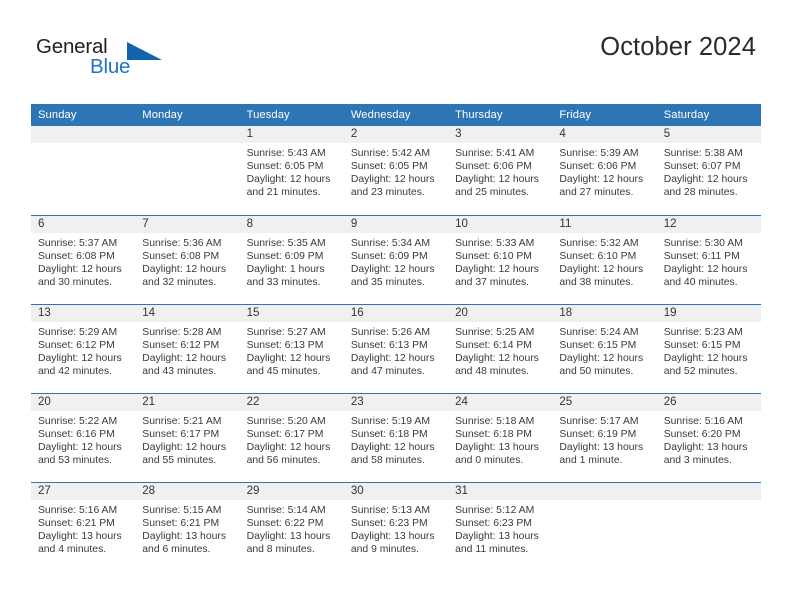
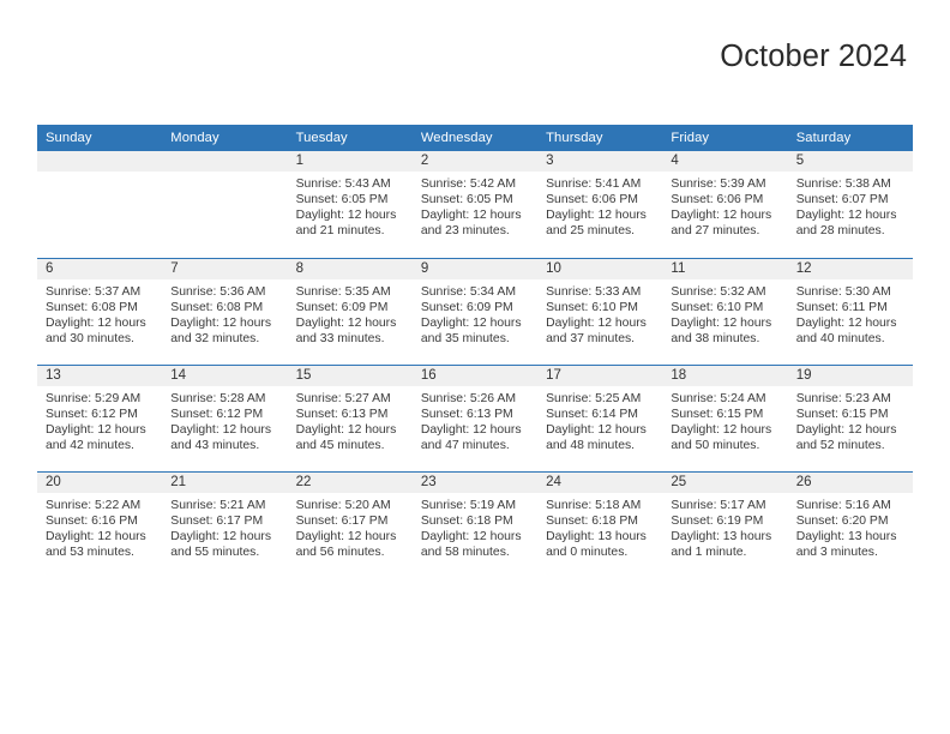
- General
- Blue
  October 2024
  Sunday	Monday	Tuesday	Wednesday	Thursday	Friday	Saturday
  		1Sunrise: 5:43 AMSunset: 6:05 PMDaylight: 12 hours and 21 minutes.	2Sunrise: 5:42 AMSunset: 6:05 PMDaylight: 12 hours and 23 minutes.	3Sunrise: 5:41 AMSunset: 6:06 PMDaylight: 12 hours and 25 minutes.	4Sunrise: 5:39 AMSunset: 6:06 PMDaylight: 12 hours and 27 minutes.	5Sunrise: 5:38 AMSunset: 6:07 PMDaylight: 12 hours and 28 minutes.
- 6Sunrise: 5:37 AMSunset: 6:08 PMDaylight: 12 hours and 30 minutes.	7Sunrise: 5:36 AMSunset: 6:08 PMDaylight: 12 hours and 32 minutes.	8Sunrise: 5:35 AMSunset: 6:09 PMDaylight: 1 hours and 33 minutes.	9Sunrise: 5:34 AMSunset: 6:09 PMDaylight: 12 hours and 35 minutes.	10Sunrise: 5:33 AMSunset: 6:10 PMDaylight: 12 hours and 37 minutes.	11Sunrise: 5:32 AMSunset: 6:10 PMDaylight: 12 hours and 38 minutes.	12Sunrise: 5:30 AMSunset: 6:11 PMDaylight: 12 hours and 40 minutes.
+ 6Sunrise: 5:37 AMSunset: 6:08 PMDaylight: 12 hours and 30 minutes.	7Sunrise: 5:36 AMSunset: 6:08 PMDaylight: 12 hours and 32 minutes.	8Sunrise: 5:35 AMSunset: 6:09 PMDaylight: 12 hours and 33 minutes.	9Sunrise: 5:34 AMSunset: 6:09 PMDaylight: 12 hours and 35 minutes.	10Sunrise: 5:33 AMSunset: 6:10 PMDaylight: 12 hours and 37 minutes.	11Sunrise: 5:32 AMSunset: 6:10 PMDaylight: 12 hours and 38 minutes.	12Sunrise: 5:30 AMSunset: 6:11 PMDaylight: 12 hours and 40 minutes.
- 13Sunrise: 5:29 AMSunset: 6:12 PMDaylight: 12 hours and 42 minutes.	14Sunrise: 5:28 AMSunset: 6:12 PMDaylight: 12 hours and 43 minutes.	15Sunrise: 5:27 AMSunset: 6:13 PMDaylight: 12 hours and 45 minutes.	16Sunrise: 5:26 AMSunset: 6:13 PMDaylight: 12 hours and 47 minutes.	20Sunrise: 5:25 AMSunset: 6:14 PMDaylight: 12 hours and 48 minutes.	18Sunrise: 5:24 AMSunset: 6:15 PMDaylight: 12 hours and 50 minutes.	19Sunrise: 5:23 AMSunset: 6:15 PMDaylight: 12 hours and 52 minutes.
+ 13Sunrise: 5:29 AMSunset: 6:12 PMDaylight: 12 hours and 42 minutes.	14Sunrise: 5:28 AMSunset: 6:12 PMDaylight: 12 hours and 43 minutes.	15Sunrise: 5:27 AMSunset: 6:13 PMDaylight: 12 hours and 45 minutes.	16Sunrise: 5:26 AMSunset: 6:13 PMDaylight: 12 hours and 47 minutes.	17Sunrise: 5:25 AMSunset: 6:14 PMDaylight: 12 hours and 48 minutes.	18Sunrise: 5:24 AMSunset: 6:15 PMDaylight: 12 hours and 50 minutes.	19Sunrise: 5:23 AMSunset: 6:15 PMDaylight: 12 hours and 52 minutes.
  20Sunrise: 5:22 AMSunset: 6:16 PMDaylight: 12 hours and 53 minutes.	21Sunrise: 5:21 AMSunset: 6:17 PMDaylight: 12 hours and 55 minutes.	22Sunrise: 5:20 AMSunset: 6:17 PMDaylight: 12 hours and 56 minutes.	23Sunrise: 5:19 AMSunset: 6:18 PMDaylight: 12 hours and 58 minutes.	24Sunrise: 5:18 AMSunset: 6:18 PMDaylight: 13 hours and 0 minutes.	25Sunrise: 5:17 AMSunset: 6:19 PMDaylight: 13 hours and 1 minute.	26Sunrise: 5:16 AMSunset: 6:20 PMDaylight: 13 hours and 3 minutes.
- 27Sunrise: 5:16 AMSunset: 6:21 PMDaylight: 13 hours and 4 minutes.	28Sunrise: 5:15 AMSunset: 6:21 PMDaylight: 13 hours and 6 minutes.	29Sunrise: 5:14 AMSunset: 6:22 PMDaylight: 13 hours and 8 minutes.	30Sunrise: 5:13 AMSunset: 6:23 PMDaylight: 13 hours and 9 minutes.	31Sunrise: 5:12 AMSunset: 6:23 PMDaylight: 13 hours and 11 minutes.
